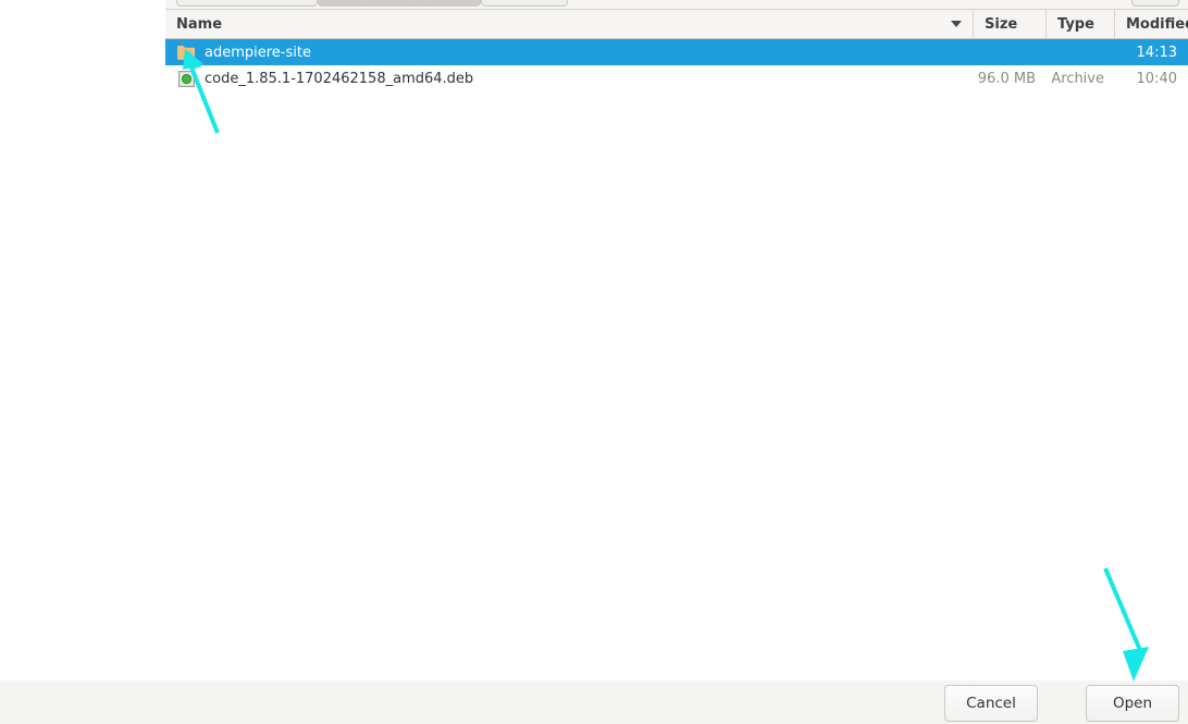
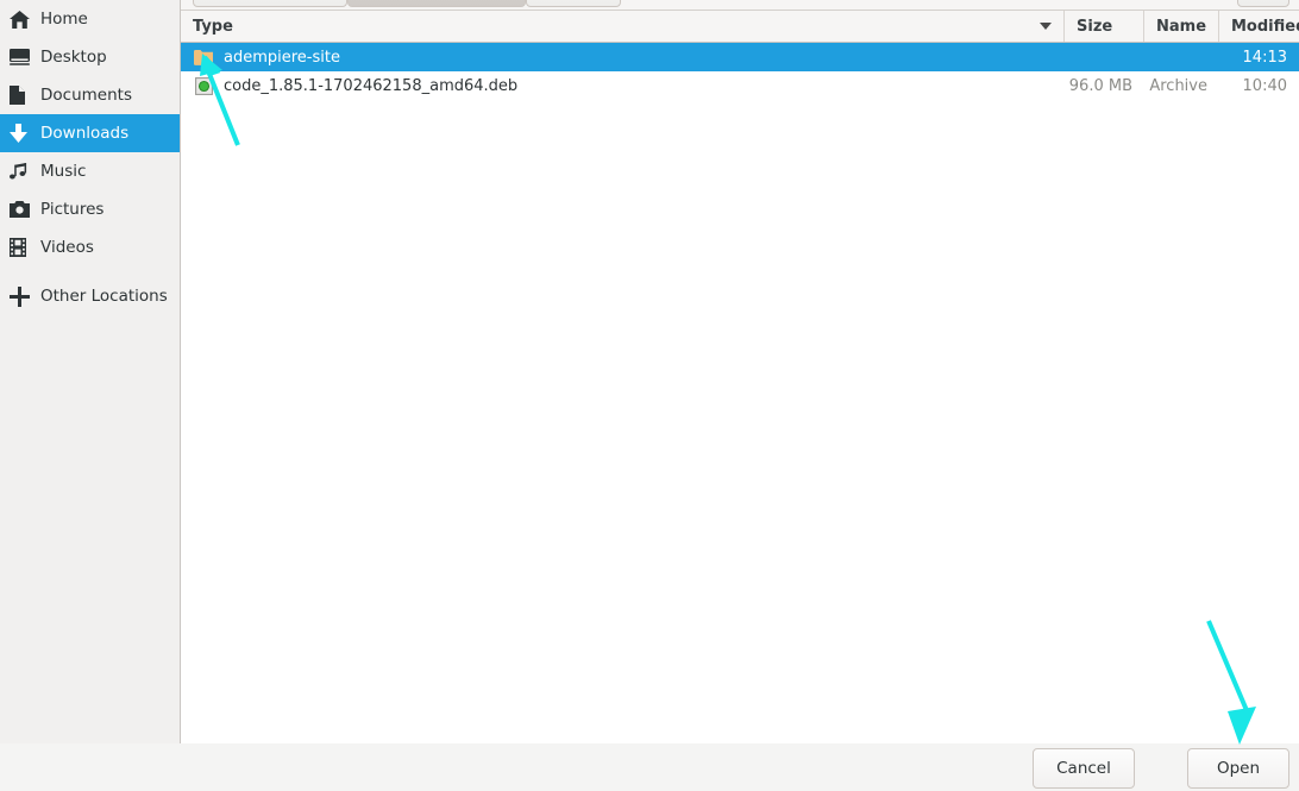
+ Home
+ Desktop
+ Documents
+ Downloads
+ Music
+ Pictures
+ Videos
+ Other Locations
- Name
+ Type
  Size
- Type
+ Name
  Modifie
  adempiere-site
  14:13
  code_1.85.1-1702462158_amd64.deb
  96.0 MB
  Archive
  10:40
  Cancel
  Open
